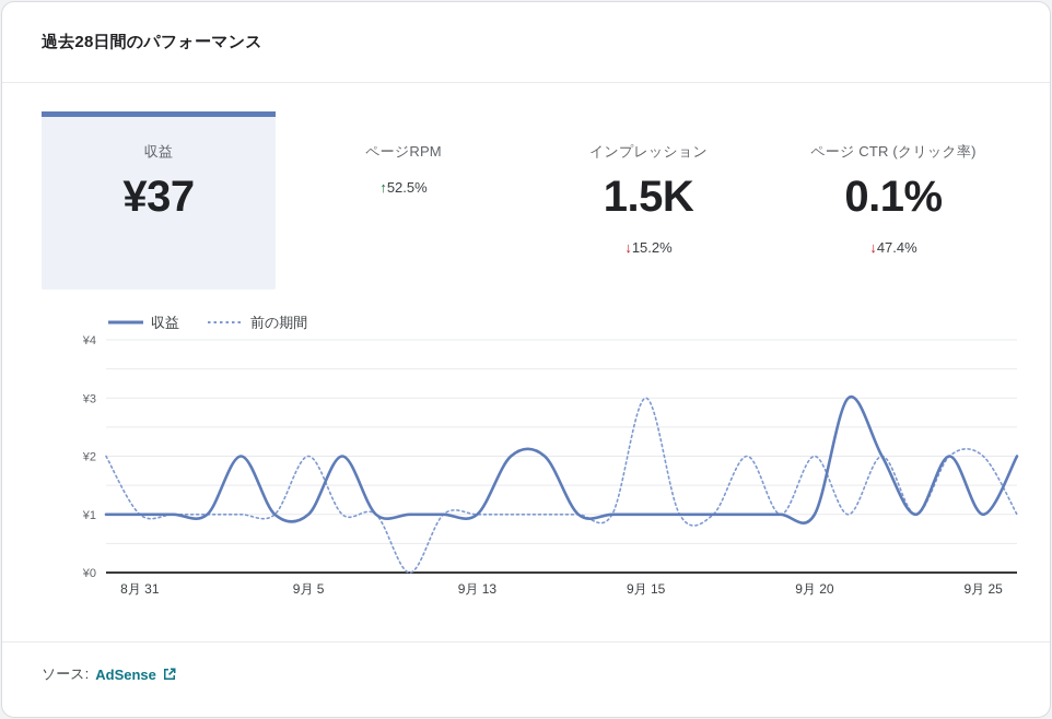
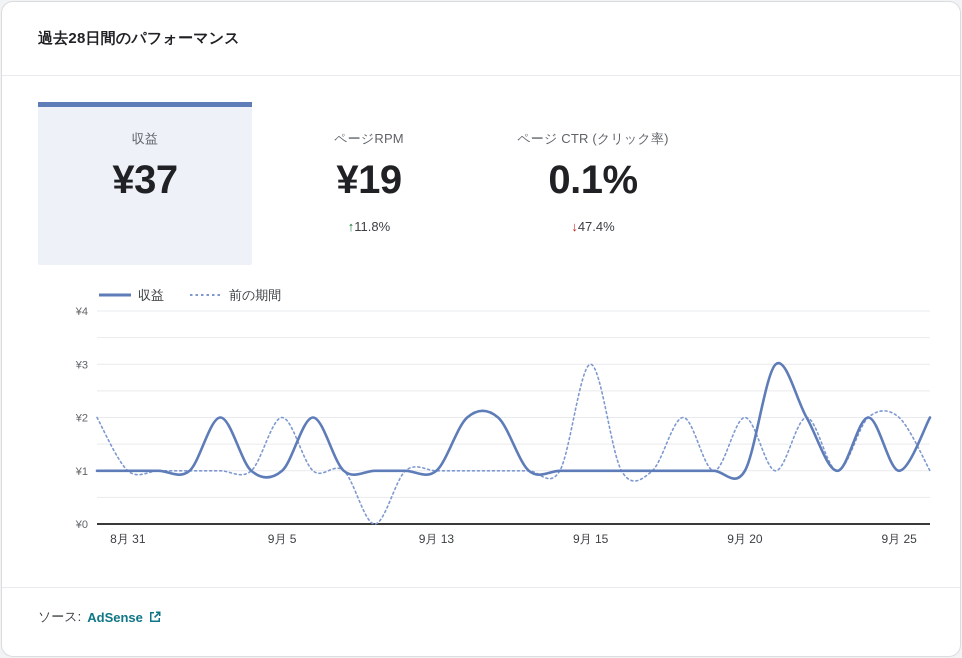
  過去28日間のパフォーマンス
  収益
  ¥37
  ページRPM
+ ¥19
- ↑52.5%
+ ↑11.8%
- インプレッション
- 1.5K
- ↓15.2%
  ページ CTR (クリック率)
  0.1%
  ↓47.4%
  ¥0
  ¥1
  ¥2
  ¥3
  ¥4
  8月 31
  9月 5
  9月 13
  9月 15
  9月 20
  9月 25
  収益
  前の期間
  ソース:
  AdSense
